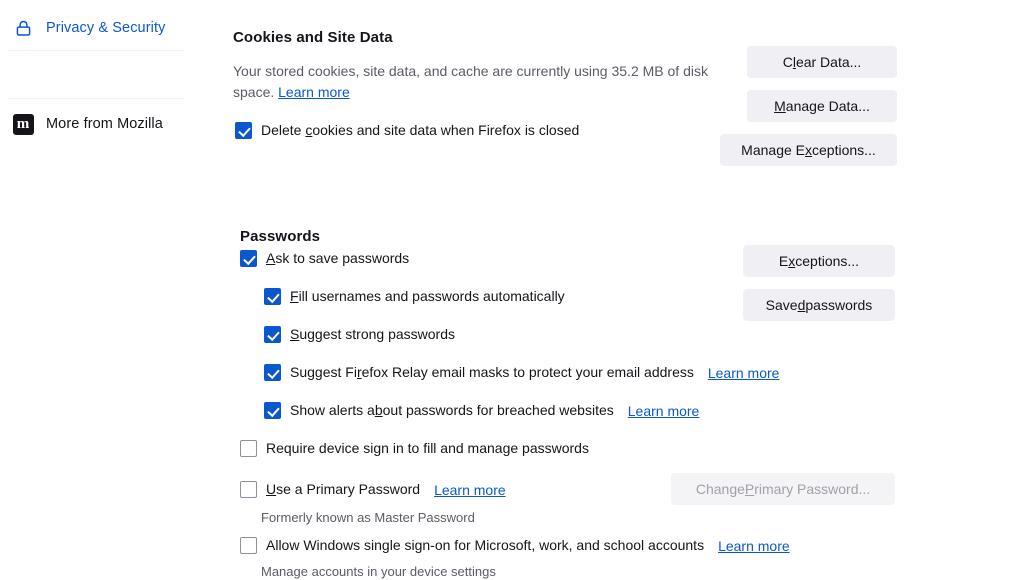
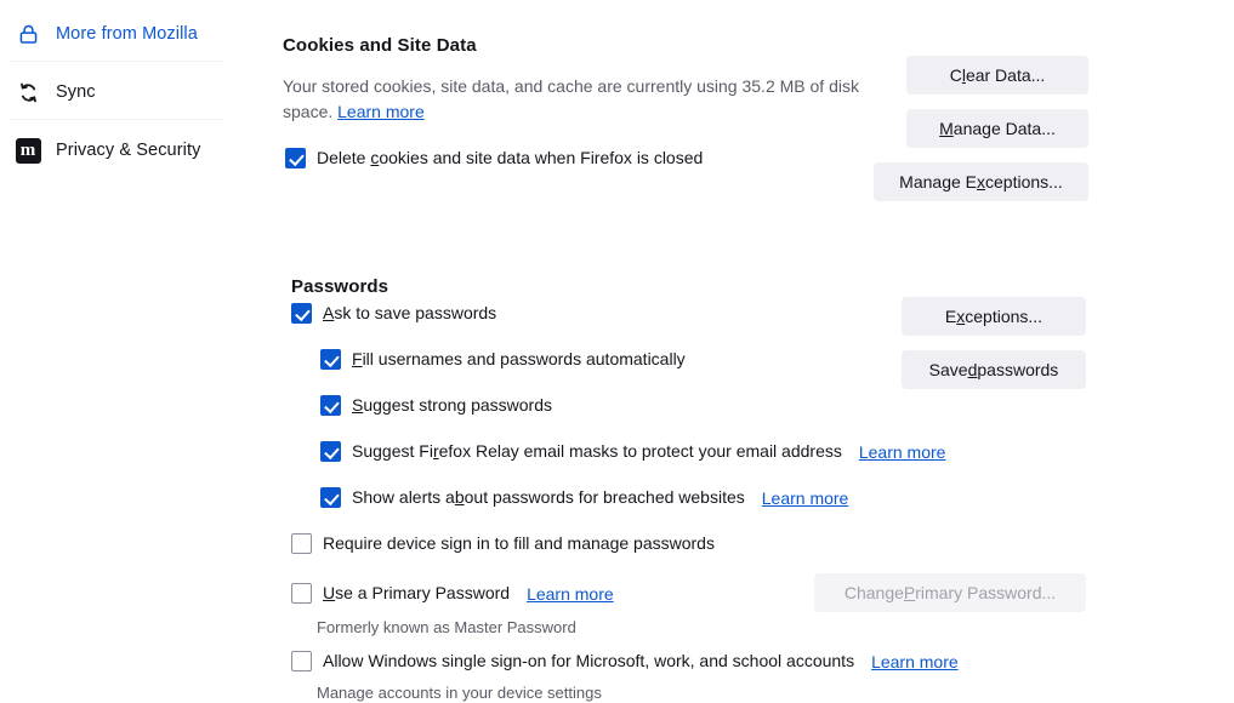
- Privacy & Security
+ More from Mozilla
+ Sync
  m
- More from Mozilla
+ Privacy & Security
  Cookies and Site Data
  Your stored cookies, site data, and cache are currently using 35.2 MB of disk space. Learn more
  Delete cookies and site data when Firefox is closed
  C
  l
  ear Data...
  M
  anage Data...
  Manage E
  x
  ceptions...
  Passwords
  Ask to save passwords
  Fill usernames and passwords automatically
  Suggest strong passwords
  Suggest Firefox Relay email masks to protect your email address
  Learn more
  Show alerts about passwords for breached websites
  Learn more
  Require device sign in to fill and manage passwords
  Use a Primary Password
  Learn more
  Formerly known as Master Password
  Allow Windows single sign-on for Microsoft, work, and school accounts
  Learn more
  Manage accounts in your device settings
  E
  x
  ceptions...
  Save
  d
  passwords
  Change
  P
  rimary Password...
